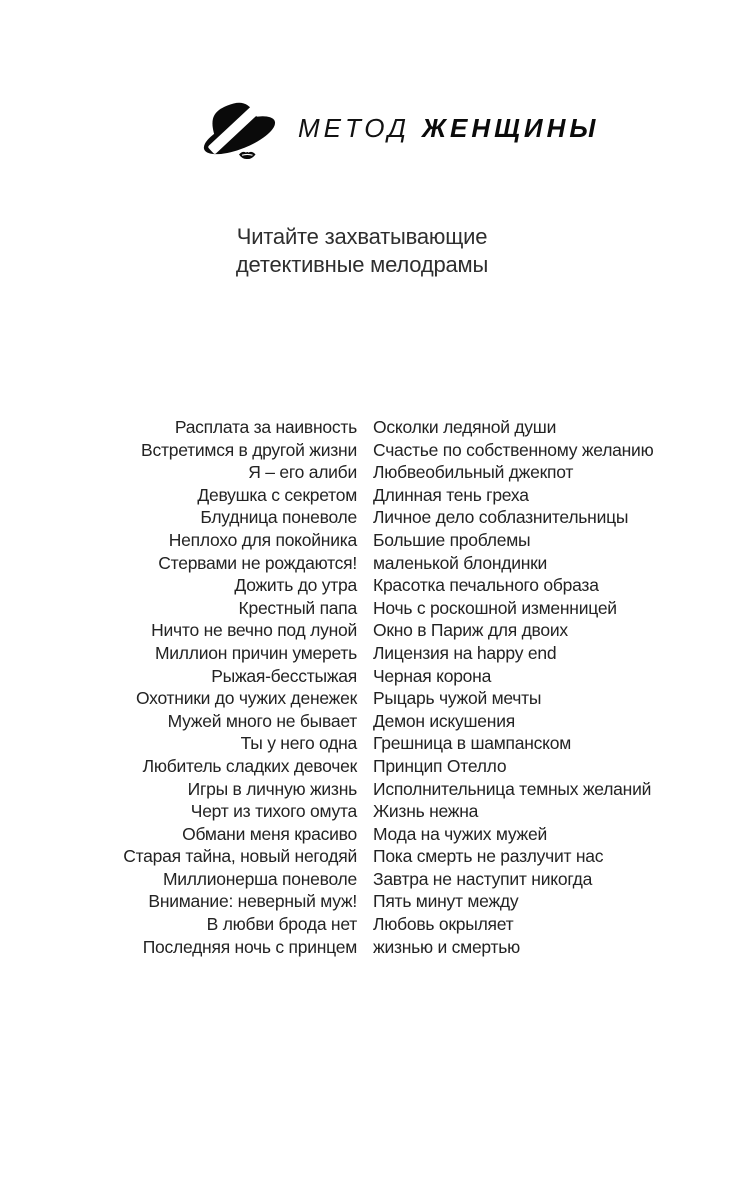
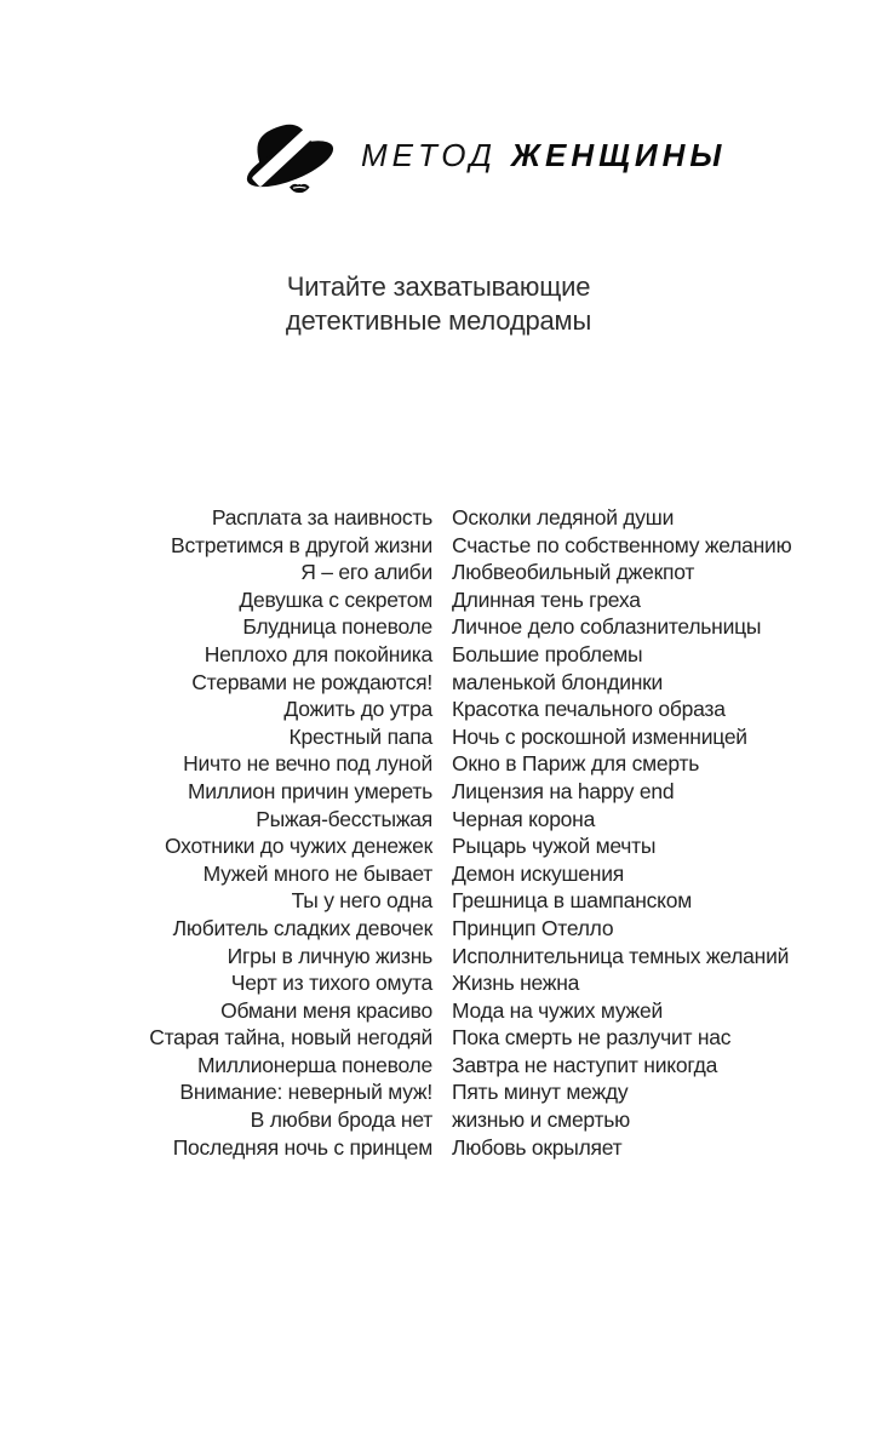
  МЕТОД ЖЕНЩИНЫ
  Читайте захватывающие
  детективные мелодрамы
  Расплата за наивность
  Осколки ледяной души
  Встретимся в другой жизни
  Счастье по собственному желанию
  Я – его алиби
  Любвеобильный джекпот
  Девушка с секретом
  Длинная тень греха
  Блудница поневоле
  Личное дело соблазнительницы
  Неплохо для покойника
  Большие проблемы
  Стервами не рождаются!
  маленькой блондинки
  Дожить до утра
  Красотка печального образа
  Крестный папа
  Ночь с роскошной изменницей
  Ничто не вечно под луной
- Окно в Париж для двоих
+ Окно в Париж для смерть
  Миллион причин умереть
  Лицензия на happy end
  Рыжая-бесстыжая
  Черная корона
  Охотники до чужих денежек
  Рыцарь чужой мечты
  Мужей много не бывает
  Демон искушения
  Ты у него одна
  Грешница в шампанском
  Любитель сладких девочек
  Принцип Отелло
  Игры в личную жизнь
  Исполнительница темных желаний
  Черт из тихого омута
  Жизнь нежна
  Обмани меня красиво
  Мода на чужих мужей
  Старая тайна, новый негодяй
  Пока смерть не разлучит нас
  Миллионерша поневоле
  Завтра не наступит никогда
  Внимание: неверный муж!
  Пять минут между
  В любви брода нет
- Любовь окрыляет
+ жизнью и смертью
  Последняя ночь с принцем
- жизнью и смертью
+ Любовь окрыляет
